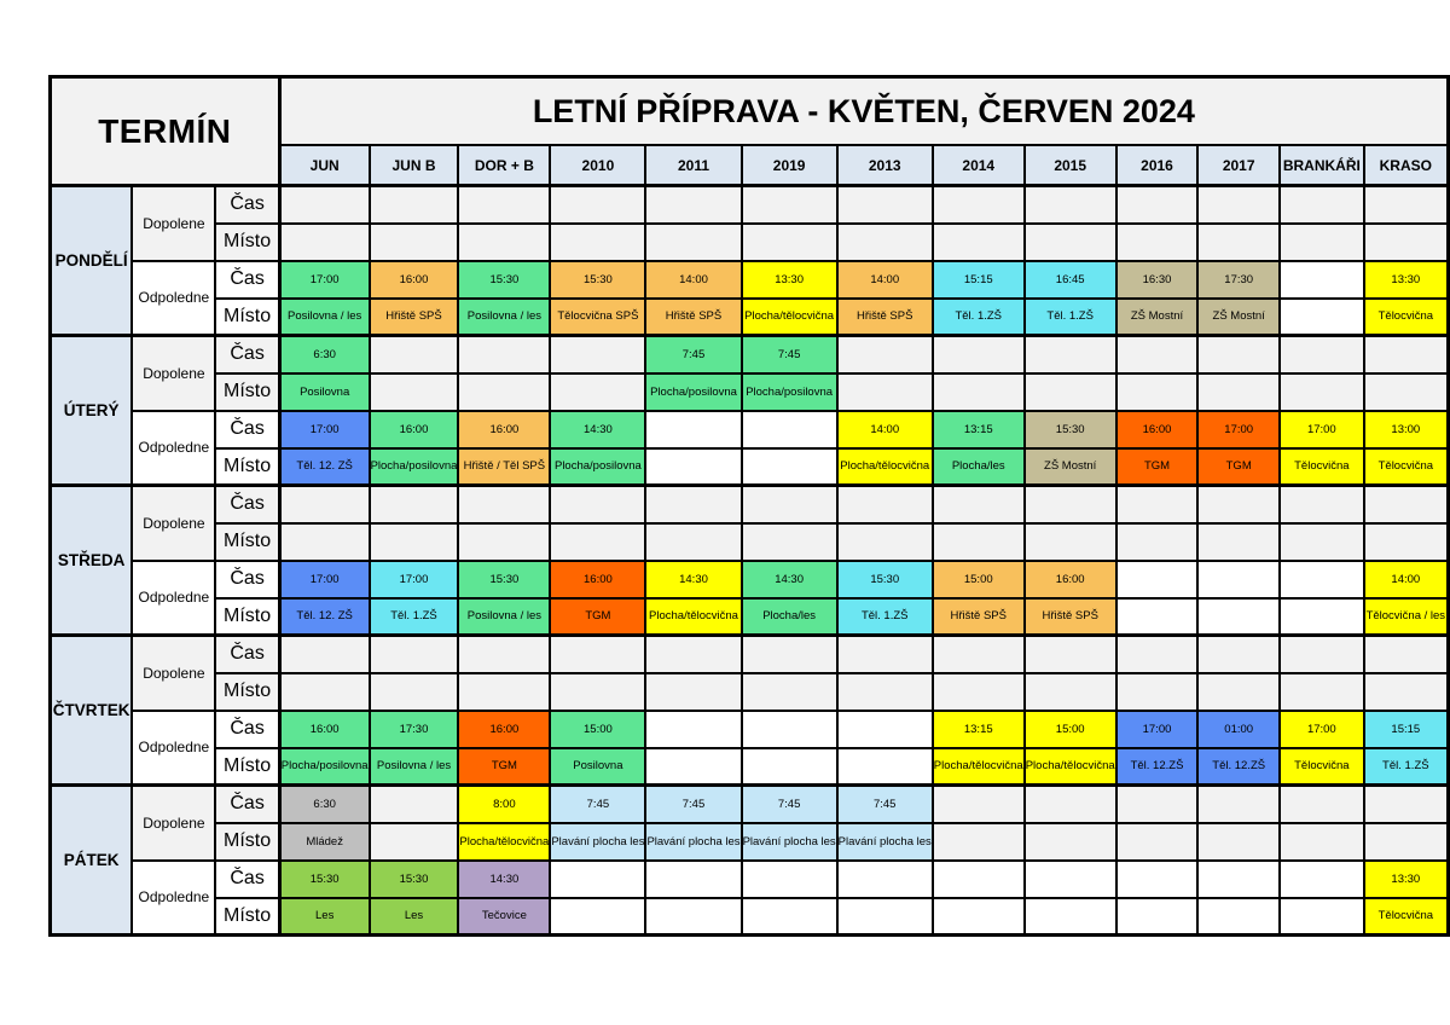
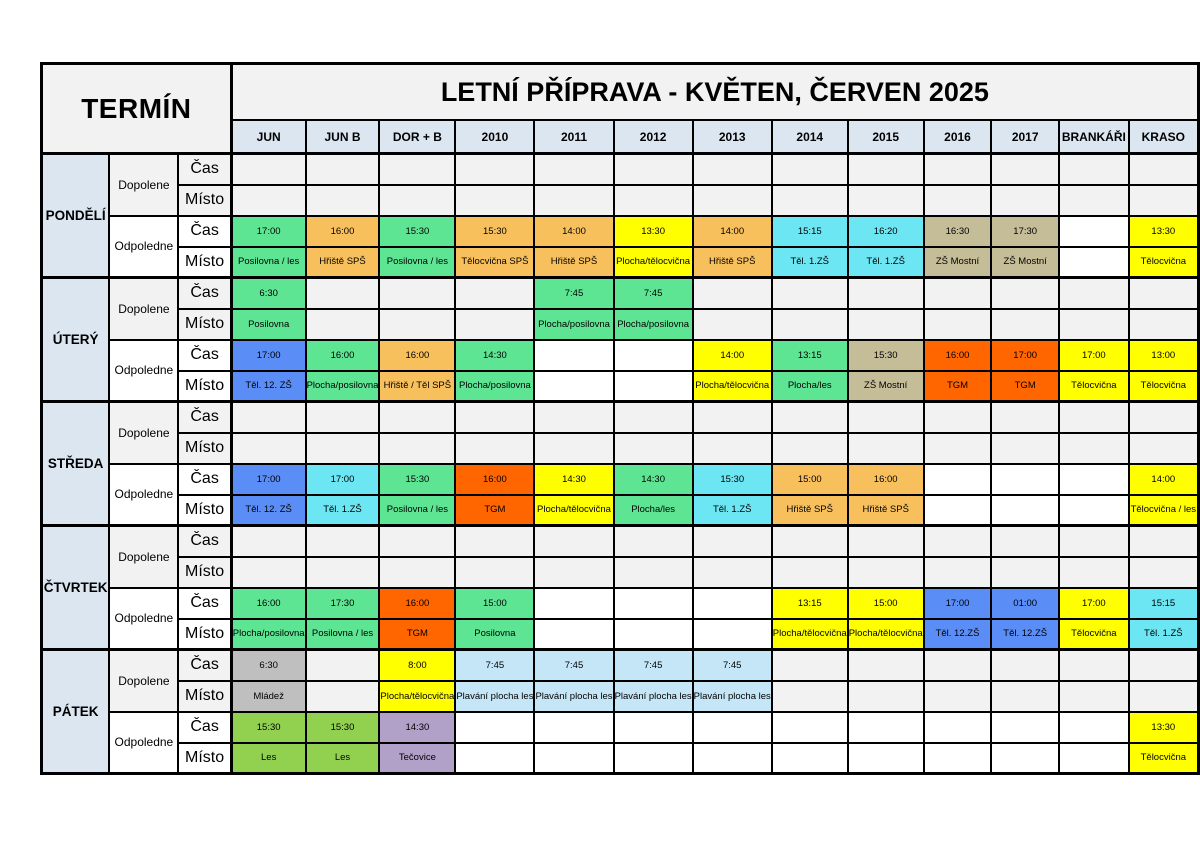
- TERMÍN	LETNÍ PŘÍPRAVA - KVĚTEN, ČERVEN 2024
+ TERMÍN	LETNÍ PŘÍPRAVA - KVĚTEN, ČERVEN 2025
- JUN	JUN B	DOR + B	2010	2011	2019	2013	2014	2015	2016	2017	BRANKÁŘI	KRASO
+ JUN	JUN B	DOR + B	2010	2011	2012	2013	2014	2015	2016	2017	BRANKÁŘI	KRASO
  PONDĚLÍ	Dopolene	Čas
  Místo
- Odpoledne	Čas	17:00	16:00	15:30	15:30	14:00	13:30	14:00	15:15	16:45	16:30	17:30		13:30
+ Odpoledne	Čas	17:00	16:00	15:30	15:30	14:00	13:30	14:00	15:15	16:20	16:30	17:30		13:30
  Místo	Posilovna / les	Hřiště SPŠ	Posilovna / les	Tělocvična SPŠ	Hřiště SPŠ	Plocha/tělocvična	Hřiště SPŠ	Těl. 1.ZŠ	Těl. 1.ZŠ	ZŠ Mostní	ZŠ Mostní		Tělocvična
  ÚTERÝ	Dopolene	Čas	6:30				7:45	7:45
  Místo	Posilovna				Plocha/posilovna	Plocha/posilovna
  Odpoledne	Čas	17:00	16:00	16:00	14:30			14:00	13:15	15:30	16:00	17:00	17:00	13:00
  Místo	Těl. 12. ZŠ	Plocha/posilovna	Hřiště / Těl SPŠ	Plocha/posilovna			Plocha/tělocvična	Plocha/les	ZŠ Mostní	TGM	TGM	Tělocvična	Tělocvična
  STŘEDA	Dopolene	Čas
  Místo
  Odpoledne	Čas	17:00	17:00	15:30	16:00	14:30	14:30	15:30	15:00	16:00				14:00
  Místo	Těl. 12. ZŠ	Těl. 1.ZŠ	Posilovna / les	TGM	Plocha/tělocvična	Plocha/les	Těl. 1.ZŠ	Hřiště SPŠ	Hřiště SPŠ				Tělocvična / les
  ČTVRTEK	Dopolene	Čas
  Místo
  Odpoledne	Čas	16:00	17:30	16:00	15:00				13:15	15:00	17:00	01:00	17:00	15:15
  Místo	Plocha/posilovna	Posilovna / les	TGM	Posilovna				Plocha/tělocvična	Plocha/tělocvična	Těl. 12.ZŠ	Těl. 12.ZŠ	Tělocvična	Těl. 1.ZŠ
  PÁTEK	Dopolene	Čas	6:30		8:00	7:45	7:45	7:45	7:45
  Místo	Mládež		Plocha/tělocvična	Plavání plocha les	Plavání plocha les	Plavání plocha les	Plavání plocha les
  Odpoledne	Čas	15:30	15:30	14:30										13:30
  Místo	Les	Les	Tečovice										Tělocvična
